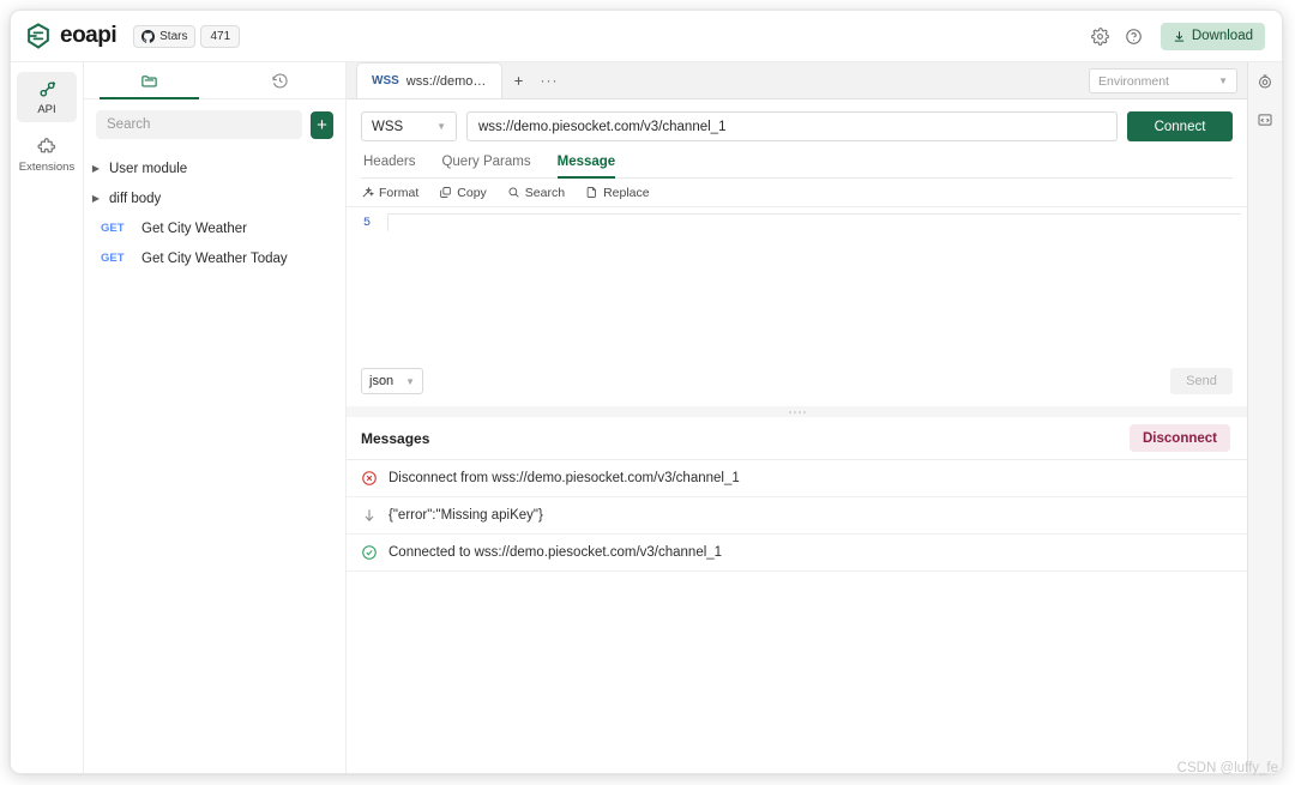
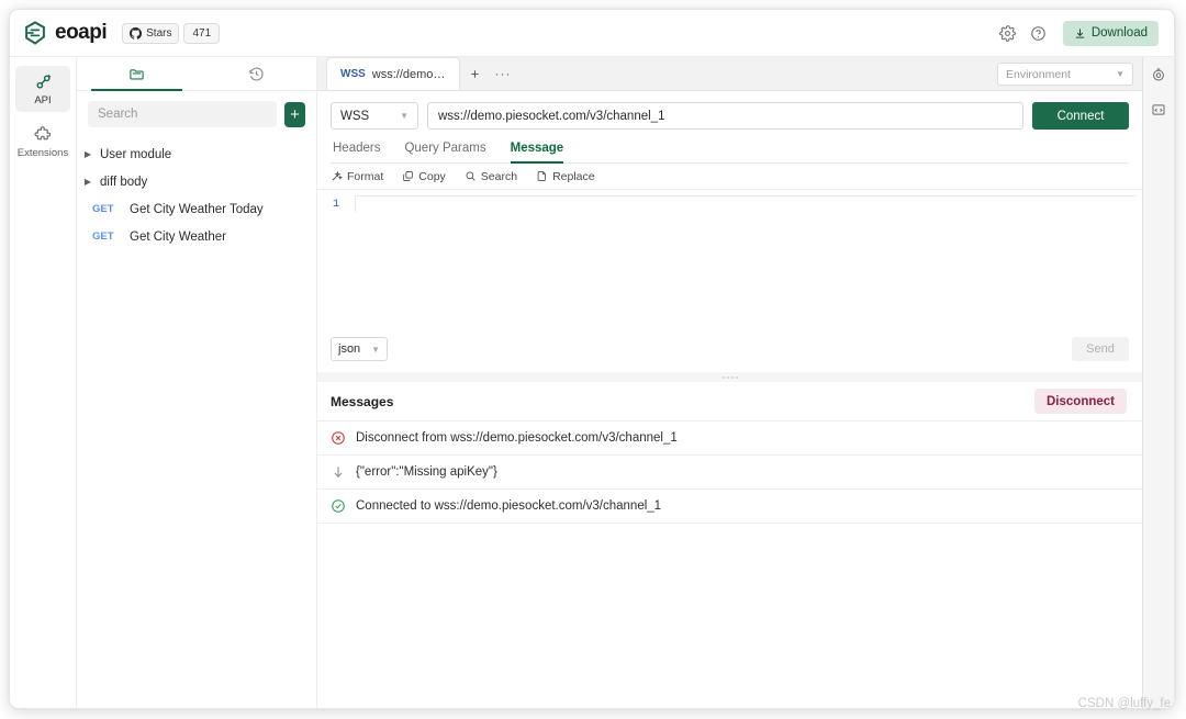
  eoapi
  Stars
  471
  Download
  API
  Extensions
  Search
  +
  ▶
  User module
  ▶
  diff body
  GET
- Get City Weather
+ Get City Weather Today
  GET
- Get City Weather Today
+ Get City Weather
  WSS
  wss://demo.p.
  ···
  Environment
  ▼
  WSS
  ▼
  wss://demo.piesocket.com/v3/channel_1
  Connect
  Headers
  Query Params
  Message
  Format
  Copy
  Search
  Replace
- 5
+ 1
  json
  ▼
  Send
  Messages
  Disconnect
  Disconnect from wss://demo.piesocket.com/v3/channel_1
  {"error":"Missing apiKey"}
  Connected to wss://demo.piesocket.com/v3/channel_1
  CSDN @luffy_fe
